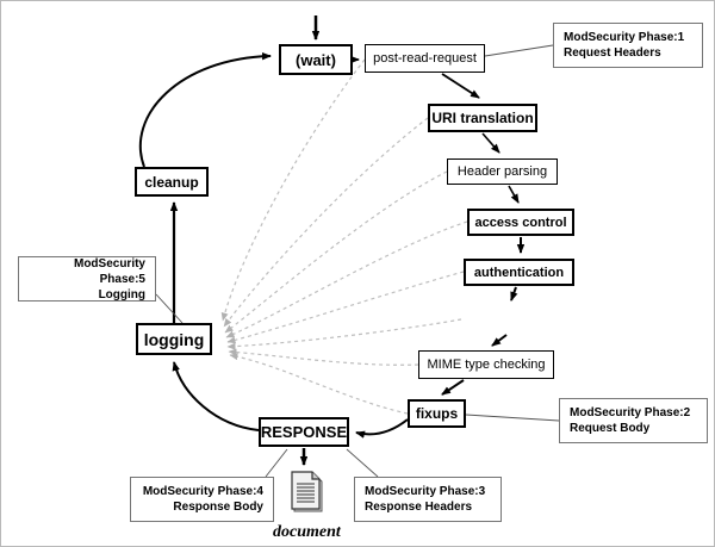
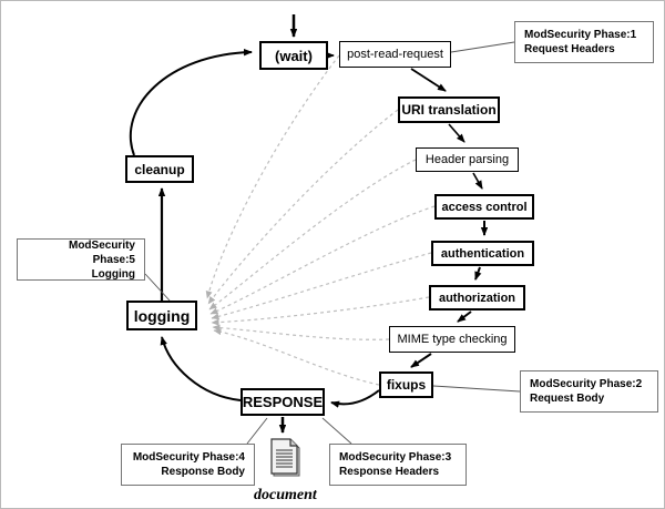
  (wait)
  post-read-request
  URI translation
  Header parsing
  access control
  authentication
+ authorization
  MIME type checking
  fixups
  RESPONSE
  logging
  cleanup
  ModSecurity Phase:1
  Request Headers
  ModSecurity Phase:2
  Request Body
  ModSecurity Phase:3
  Response Headers
  ModSecurity Phase:4
  Response Body
  ModSecurity Phase:5
  Logging
  document
